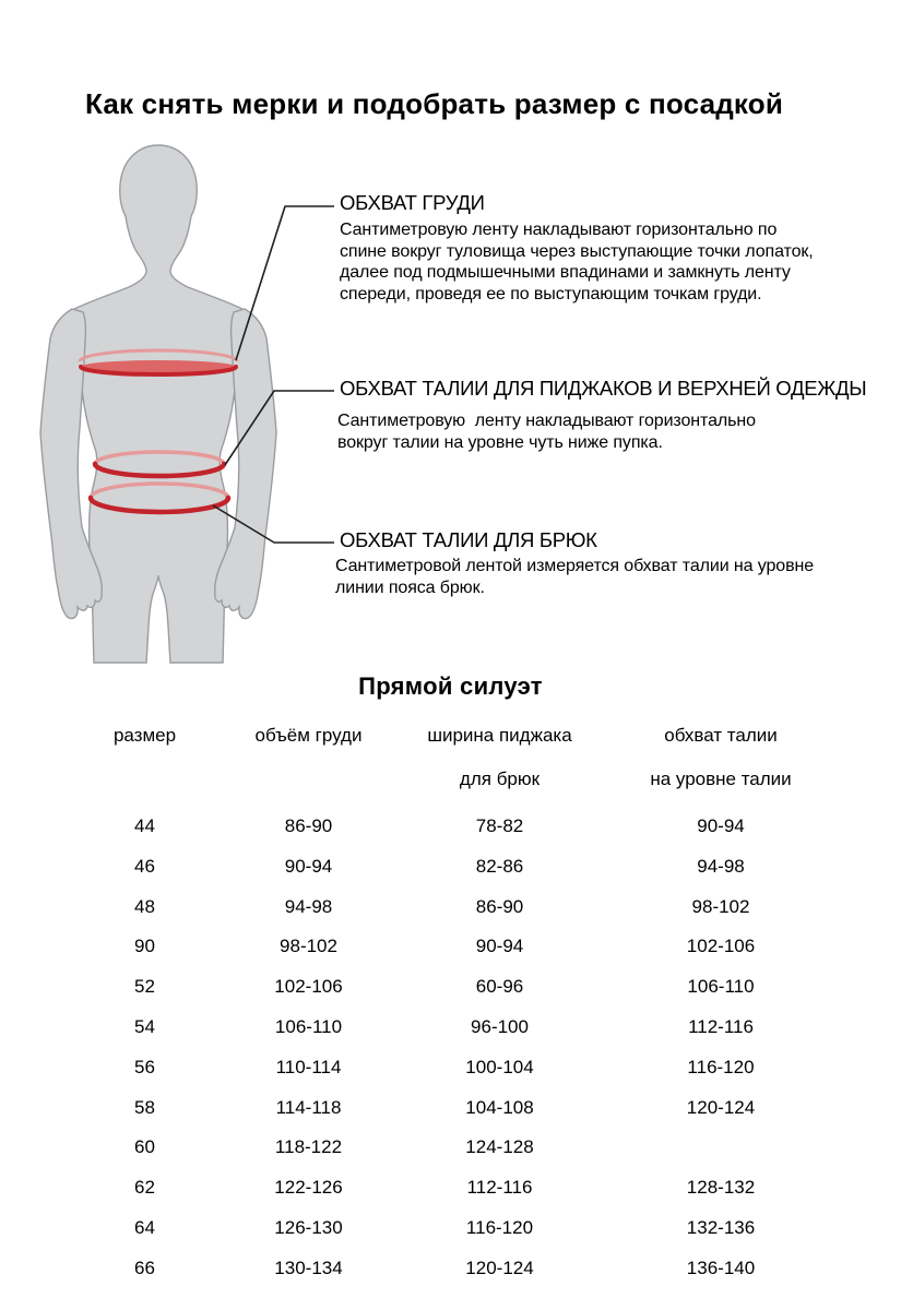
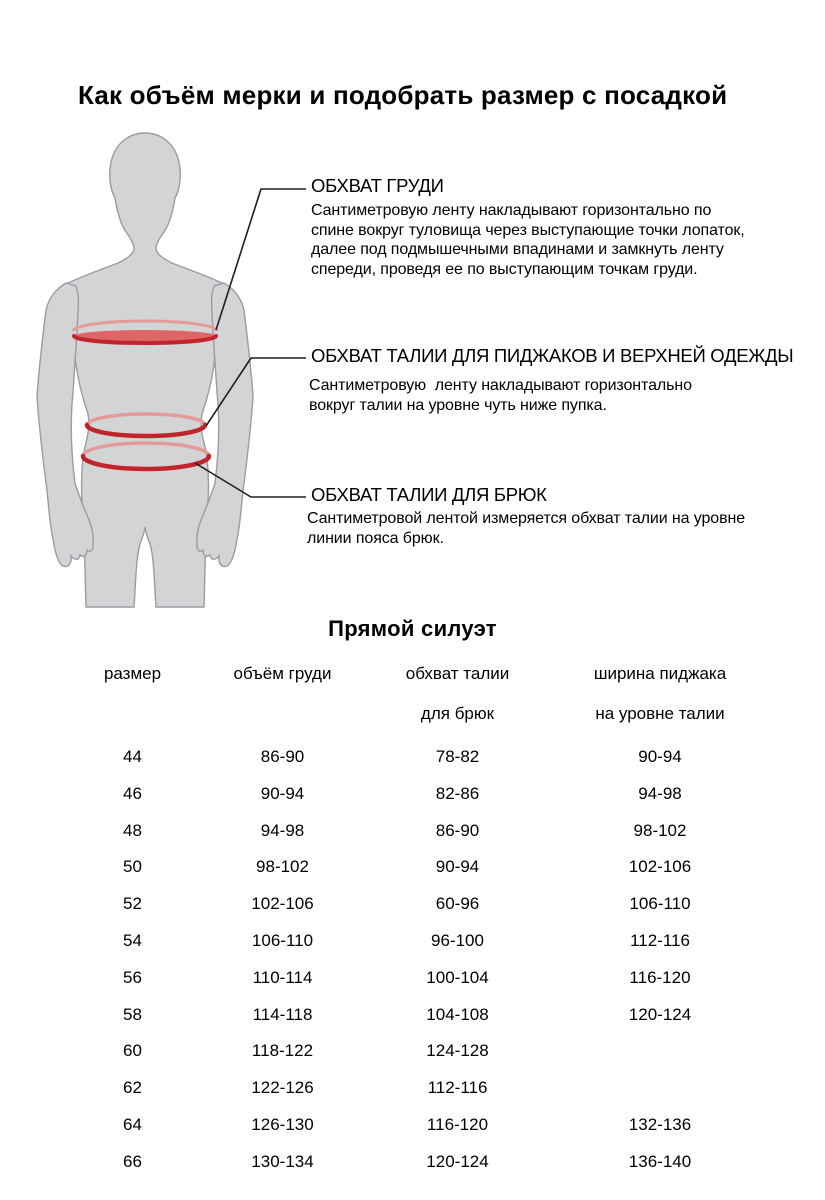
- Как снять мерки и подобрать размер с посадкой
+ Как объём мерки и подобрать размер с посадкой
  ОБХВАТ ГРУДИ
  Сантиметровую ленту накладывают горизонтально по
  спине вокруг туловища через выступающие точки лопаток,
  далее под подмышечными впадинами и замкнуть ленту
  спереди, проведя ее по выступающим точкам груди.
  ОБХВАТ ТАЛИИ ДЛЯ ПИДЖАКОВ И ВЕРХНЕЙ ОДЕЖДЫ
  Сантиметровую ленту накладывают горизонтально
  вокруг талии на уровне чуть ниже пупка.
  ОБХВАТ ТАЛИИ ДЛЯ БРЮК
  Сантиметровой лентой измеряется обхват талии на уровне
  линии пояса брюк.
  Прямой силуэт
  размер
  объём груди
- ширина пиджака
+ обхват талии
  для брюк
- обхват талии
+ ширина пиджака
  на уровне талии
  44
  86-90
  78-82
  90-94
  46
  90-94
  82-86
  94-98
  48
  94-98
  86-90
  98-102
- 90
+ 50
  98-102
  90-94
  102-106
  52
  102-106
  60-96
  106-110
  54
  106-110
  96-100
  112-116
  56
  110-114
  100-104
  116-120
  58
  114-118
  104-108
  120-124
  60
  118-122
  124-128
  62
  122-126
  112-116
- 128-132
  64
  126-130
  116-120
  132-136
  66
  130-134
  120-124
  136-140
